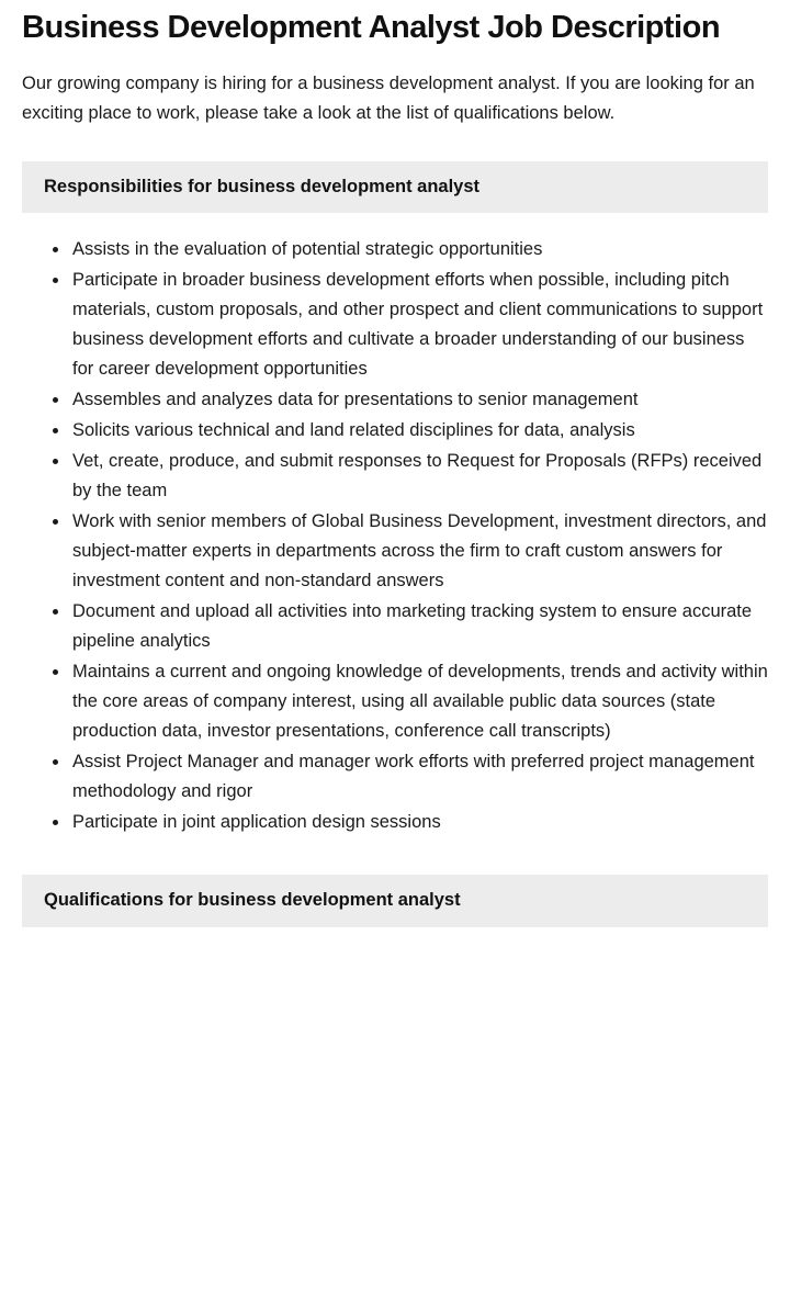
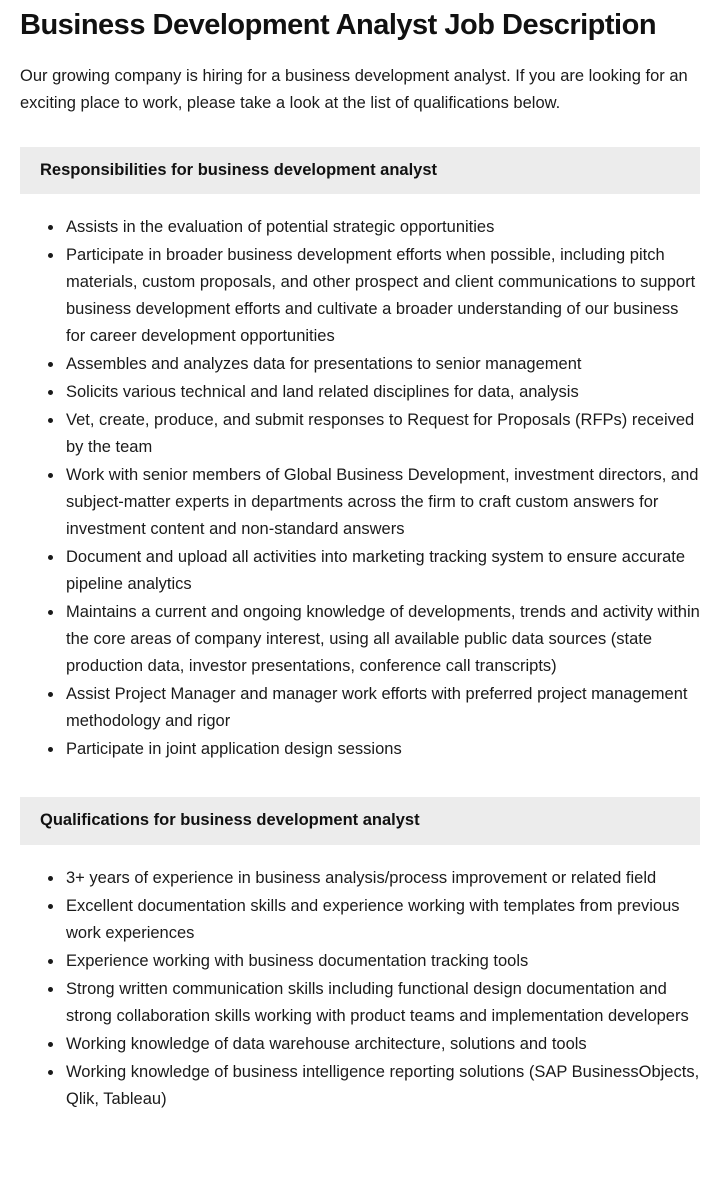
  Business Development Analyst Job Description
  Our growing company is hiring for a business development analyst. If you are looking for an exciting place to work, please take a look at the list of qualifications below.
  Responsibilities for business development analyst
  Assists in the evaluation of potential strategic opportunities
  Participate in broader business development efforts when possible, including pitch materials, custom proposals, and other prospect and client communications to support business development efforts and cultivate a broader understanding of our business for career development opportunities
  Assembles and analyzes data for presentations to senior management
  Solicits various technical and land related disciplines for data, analysis
  Vet, create, produce, and submit responses to Request for Proposals (RFPs) received by the team
  Work with senior members of Global Business Development, investment directors, and subject-matter experts in departments across the firm to craft custom answers for investment content and non-standard answers
  Document and upload all activities into marketing tracking system to ensure accurate pipeline analytics
  Maintains a current and ongoing knowledge of developments, trends and activity within the core areas of company interest, using all available public data sources (state production data, investor presentations, conference call transcripts)
  Assist Project Manager and manager work efforts with preferred project management methodology and rigor
  Participate in joint application design sessions
  Qualifications for business development analyst
+ 3+ years of experience in business analysis/process improvement or related field
+ Excellent documentation skills and experience working with templates from previous work experiences
+ Experience working with business documentation tracking tools
+ Strong written communication skills including functional design documentation and strong collaboration skills working with product teams and implementation developers
+ Working knowledge of data warehouse architecture, solutions and tools
+ Working knowledge of business intelligence reporting solutions (SAP BusinessObjects, Qlik, Tableau)
